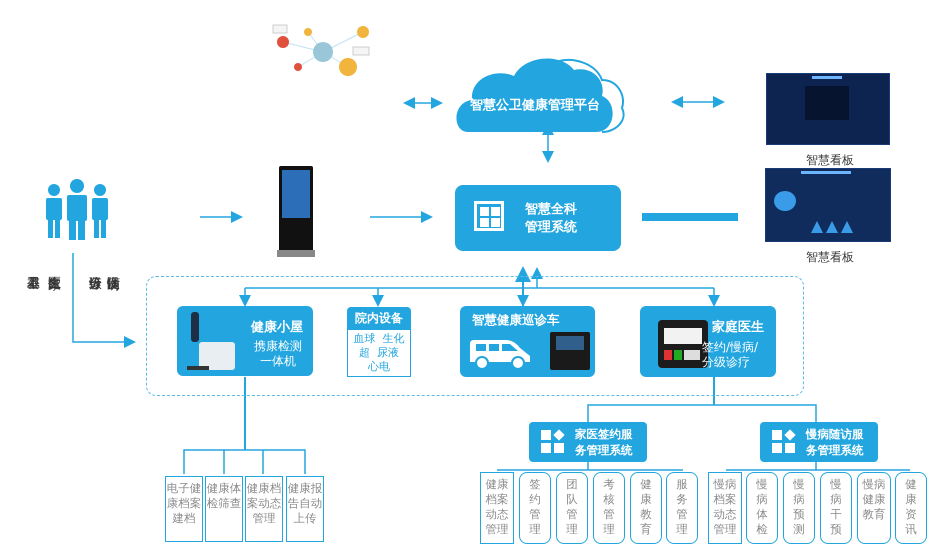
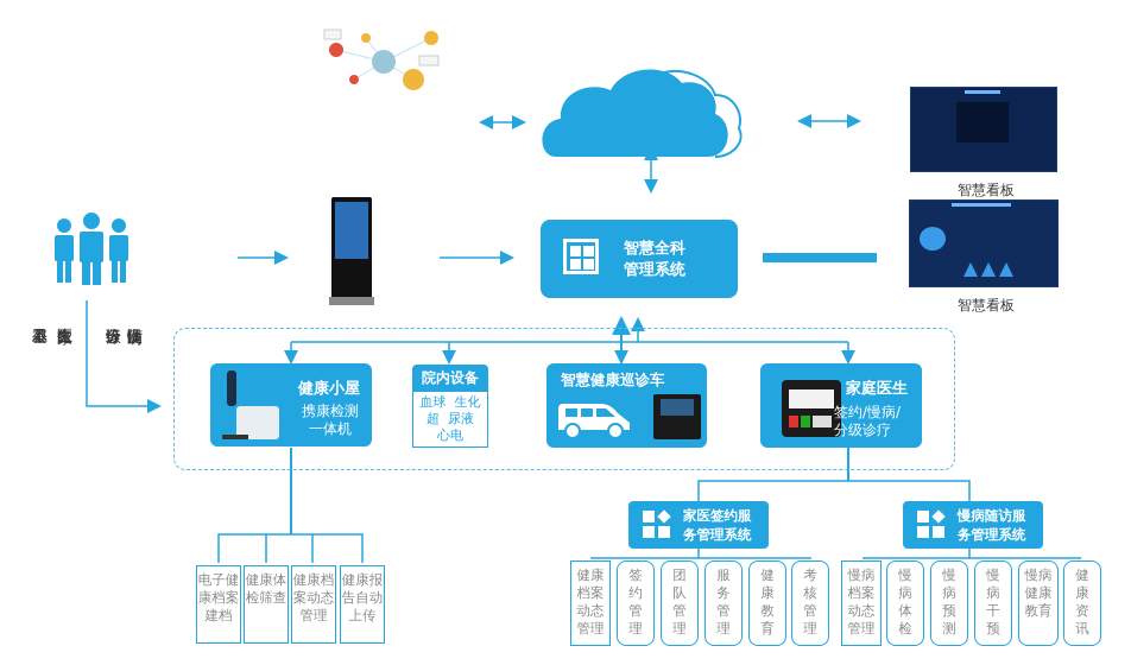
- 智慧公卫健康管理平台
  智慧看板
  智慧看板
  智慧全科
  管理系统
  健康小屋
  携康检测
  一体机
  院内设备
  血球 生化
  超 尿液
  心电
  智慧健康巡诊车
  家庭医生
  签约/慢病/
  分级诊疗
  电子健康档案建档
  健康体检筛查
  健康档案动态管理
  健康报告自动上传
  家医签约服
  务管理系统
  健康档案动态管理
  签约管理
  团队管理
- 考核管理
+ 服务管理
  健康教育
- 服务管理
+ 考核管理
  慢病随访服
  务管理系统
  慢病档案动态管理
  慢病体检
  慢病预测
  慢病干预
  慢病健康教育
  健康资讯
